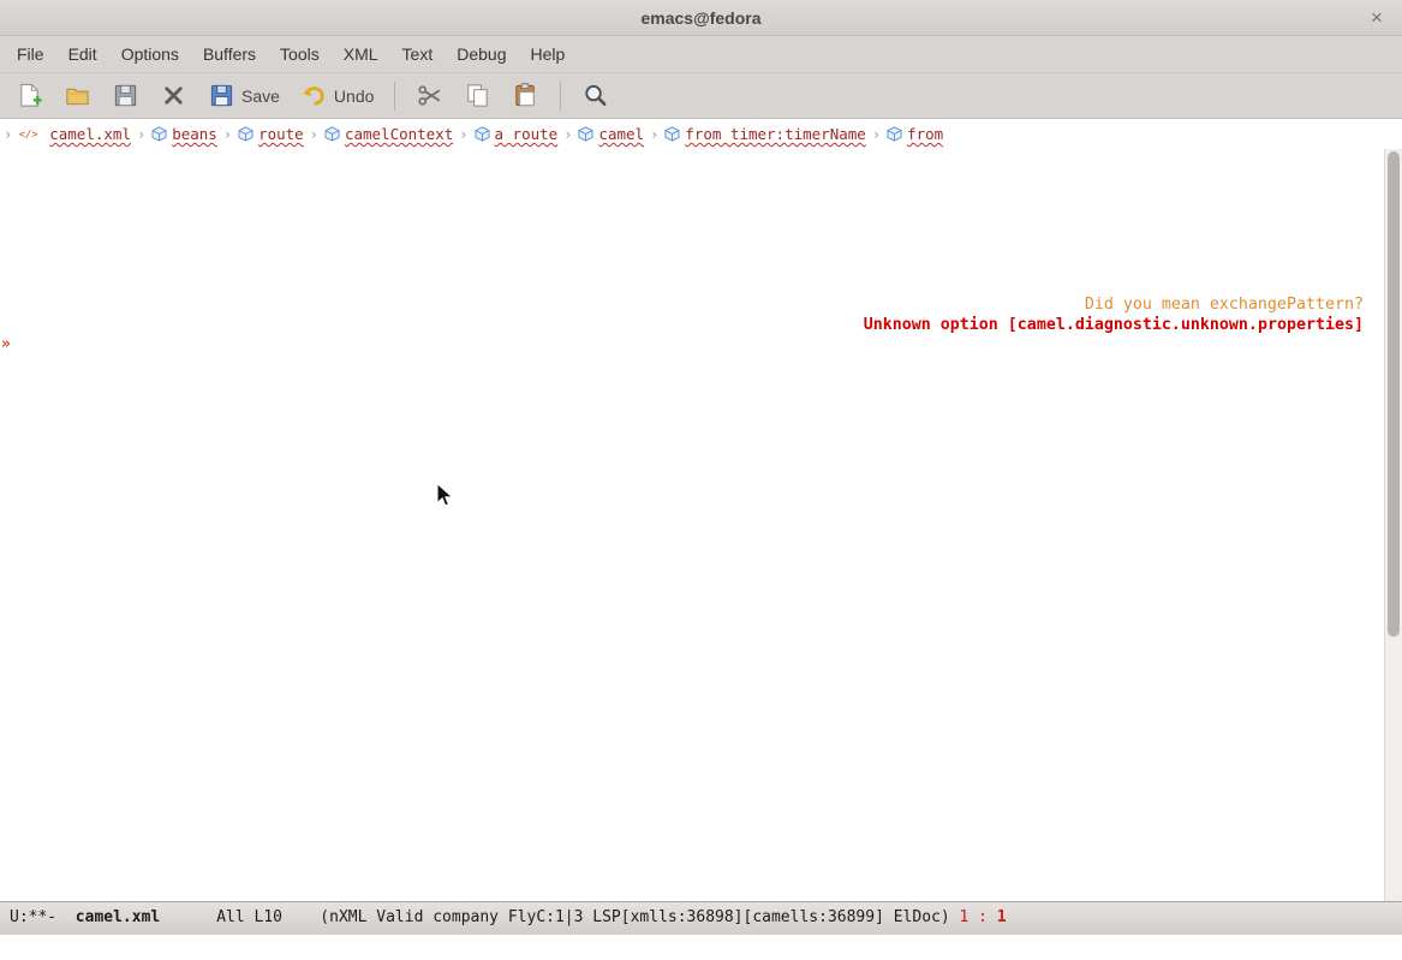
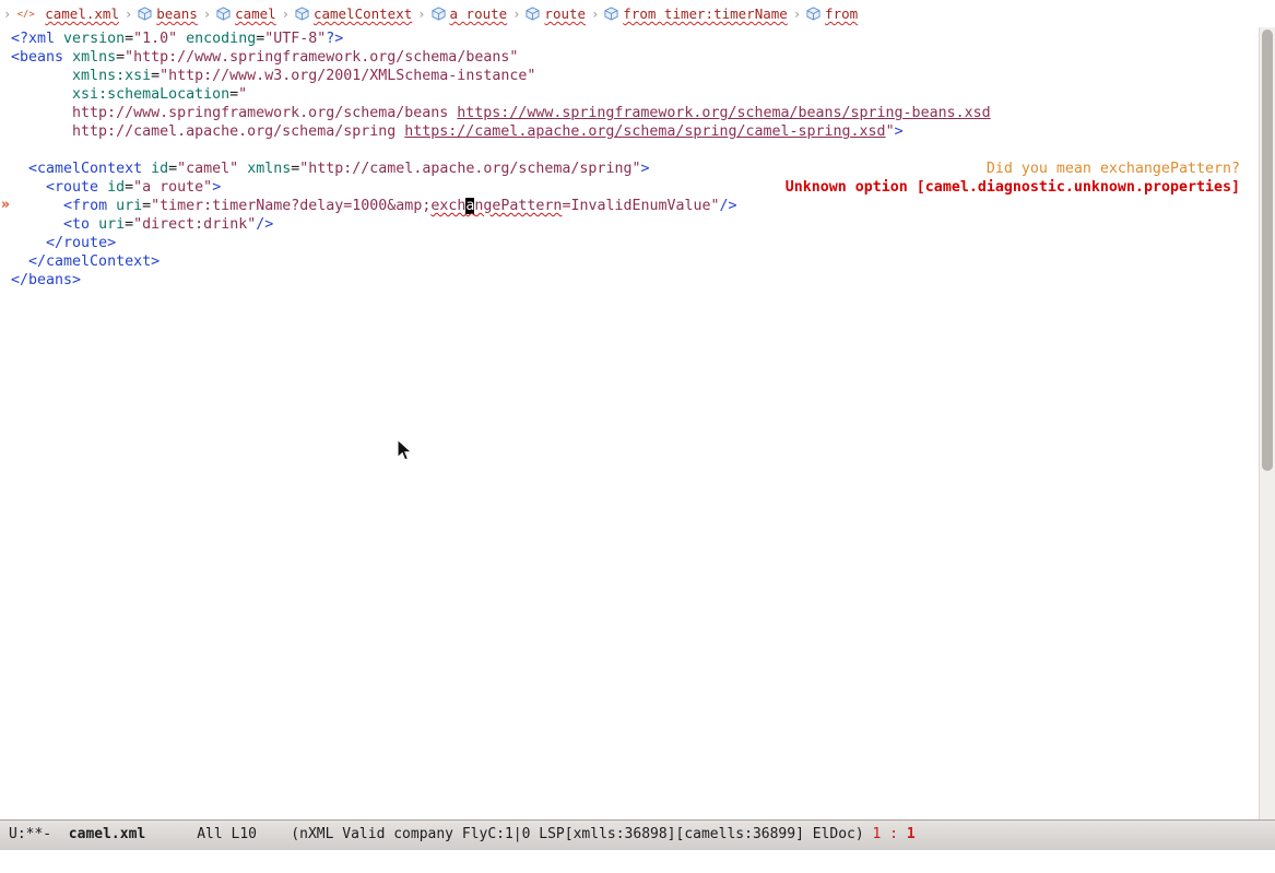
- emacs@fedora
- ×
- File
- Edit
- Options
- Buffers
- Tools
- XML
- Text
- Debug
- Help
- Save
- Undo
  ›
  </>
  camel.xml
  ›
  beans
  ›
- route
+ camel
  ›
  camelContext
  ›
  a route
  ›
- camel
+ route
  ›
  from timer:timerName
  ›
  from
+ <?xml version="1.0" encoding="UTF-8"?>
+ <beans xmlns="http://www.springframework.org/schema/beans"
+ xmlns:xsi="http://www.w3.org/2001/XMLSchema-instance"
+ xsi:schemaLocation="
+ http://www.springframework.org/schema/beans https://www.springframework.org/schema/beans/spring-beans.xsd
+ http://camel.apache.org/schema/spring https://camel.apache.org/schema/spring/camel-spring.xsd">
+ <camelContext id="camel" xmlns="http://camel.apache.org/schema/spring">
+ <route id="a route">
+ <from uri="timer:timerName?delay=1000&amp;exchangePattern=InvalidEnumValue"/>
+ <to uri="direct:drink"/>
+ </route>
+ </camelContext>
+ </beans>
  Did you mean exchangePattern?
  Unknown option [camel.diagnostic.unknown.properties]
  »
- U:**- camel.xml All L10 (nXML Valid company FlyC:1|3 LSP[xmlls:36898][camells:36899] ElDoc) 1 : 1
+ U:**- camel.xml All L10 (nXML Valid company FlyC:1|0 LSP[xmlls:36898][camells:36899] ElDoc) 1 : 1
